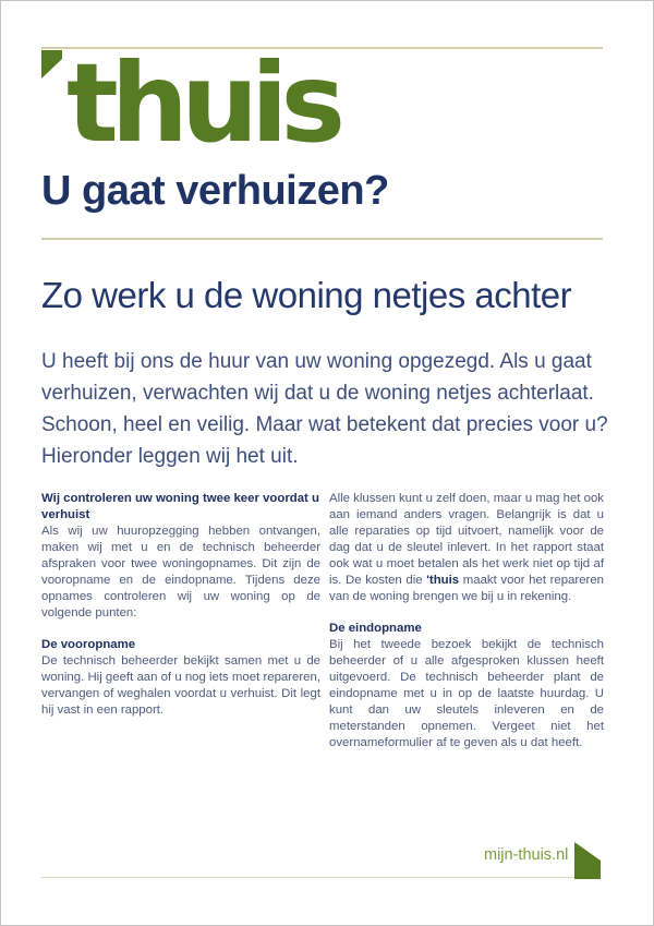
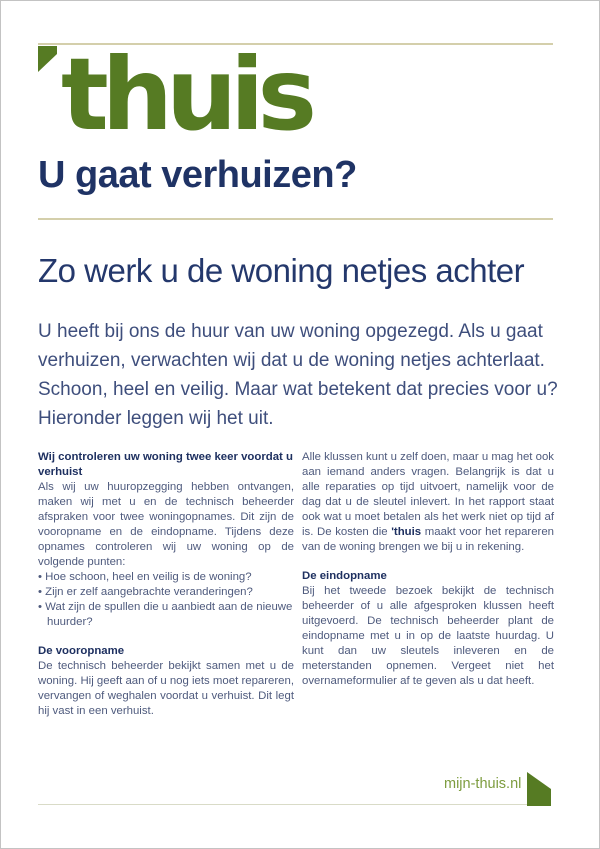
  thuis
  U gaat verhuizen?
  Zo werk u de woning netjes achter
  U heeft bij ons de huur van uw woning opgezegd. Als u gaat verhuizen, verwachten wij dat u de woning netjes achterlaat. Schoon, heel en veilig. Maar wat betekent dat precies voor u? Hieronder leggen wij het uit.
  Wij controleren uw woning twee keer voordat u verhuist
  Als wij uw huuropzegging hebben ontvangen, maken wij met u en de technisch beheerder afspraken voor twee woningopnames. Dit zijn de vooropname en de eindopname. Tijdens deze opnames controleren wij uw woning op de volgende punten:
+ Hoe schoon, heel en veilig is de woning?
+ Zijn er zelf aangebrachte veranderingen?
+ Wat zijn de spullen die u aanbiedt aan de nieuwe huurder?
  De vooropname
- De technisch beheerder bekijkt samen met u de woning. Hij geeft aan of u nog iets moet repareren, vervangen of weghalen voordat u verhuist. Dit legt hij vast in een rapport.
+ De technisch beheerder bekijkt samen met u de woning. Hij geeft aan of u nog iets moet repareren, vervangen of weghalen voordat u verhuist. Dit legt hij vast in een verhuist.
  Alle klussen kunt u zelf doen, maar u mag het ook aan iemand anders vragen. Belangrijk is dat u alle reparaties op tijd uitvoert, namelijk voor de dag dat u de sleutel inlevert. In het rapport staat ook wat u moet betalen als het werk niet op tijd af is. De kosten die 'thuis maakt voor het repareren van de woning brengen we bij u in rekening.
  De eindopname
  Bij het tweede bezoek bekijkt de technisch beheerder of u alle afgesproken klussen heeft uitgevoerd. De technisch beheerder plant de eindopname met u in op de laatste huurdag. U kunt dan uw sleutels inleveren en de meterstanden opnemen. Vergeet niet het overnameformulier af te geven als u dat heeft.
  mijn-thuis.nl
